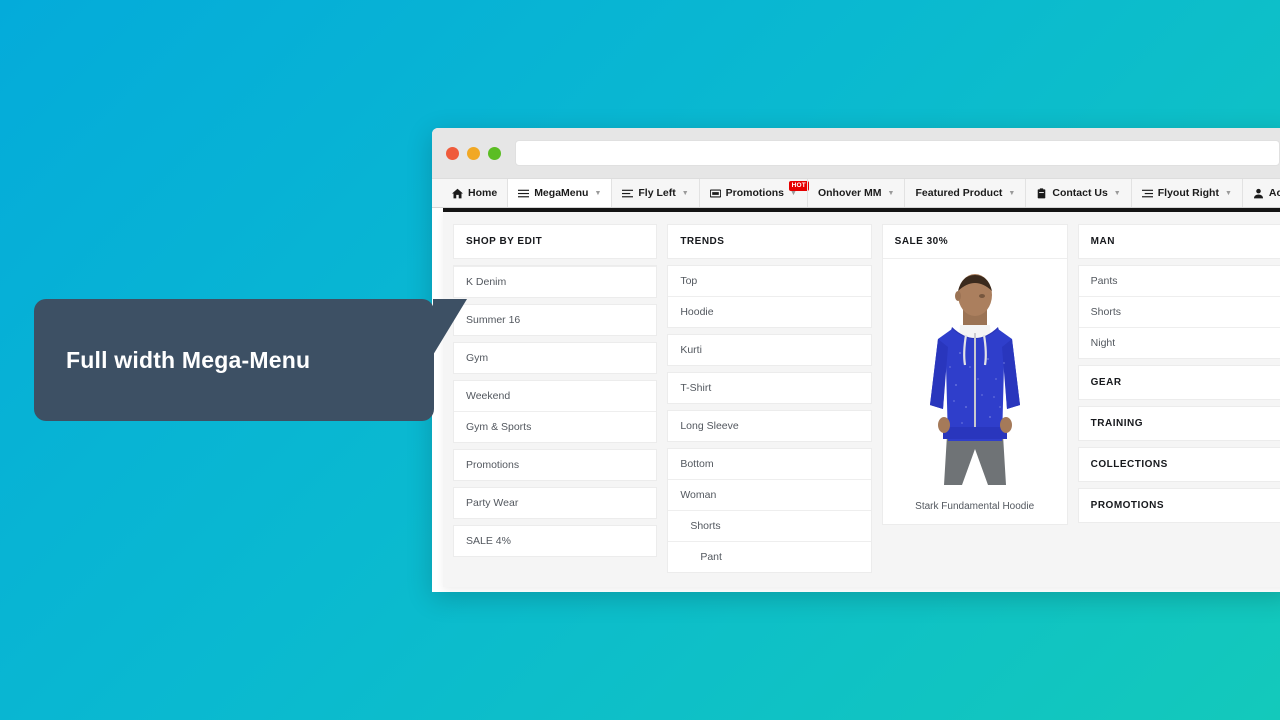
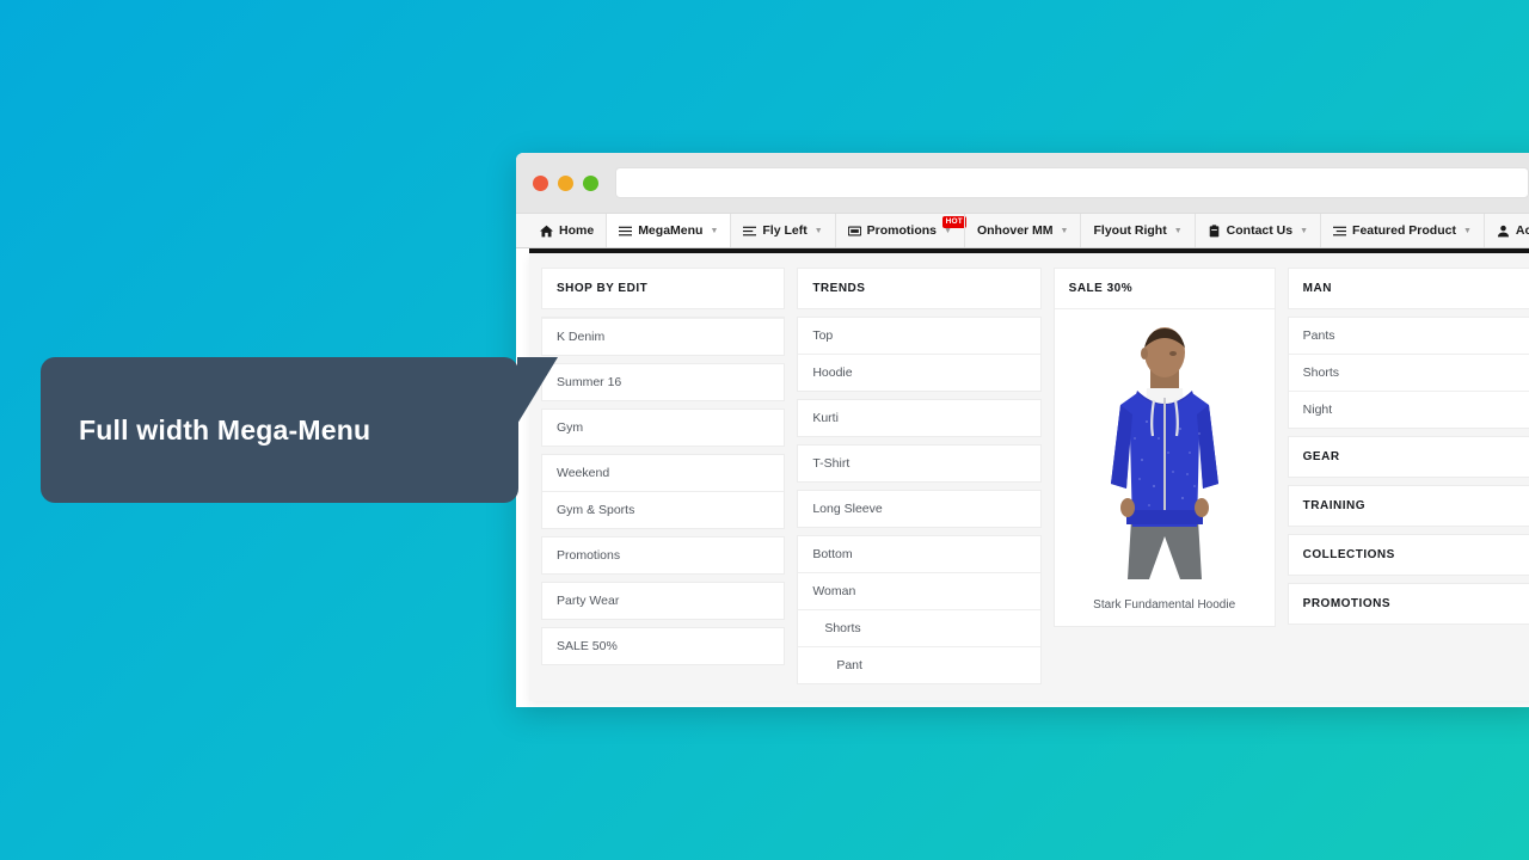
  Full width Mega-Menu
  Home
  MegaMenu
  Fly Left
  Promotions
  Onhover MM
- Featured Product
+ Flyout Right
  Contact Us
- Flyout Right
+ Featured Product
  SHOP BY EDIT
  K Denim
  Summer 16
  Gym
  Weekend
  Gym & Sports
  Promotions
  Party Wear
- SALE 4%
+ SALE 50%
  TRENDS
  Top
  Hoodie
  Kurti
  T-Shirt
  Long Sleeve
  Bottom
  Woman
  Shorts
  Pant
  SALE 30%
  Stark Fundamental Hoodie
  MAN
  Pants
  Shorts
  Night
  GEAR
  TRAINING
  COLLECTIONS
  PROMOTIONS
